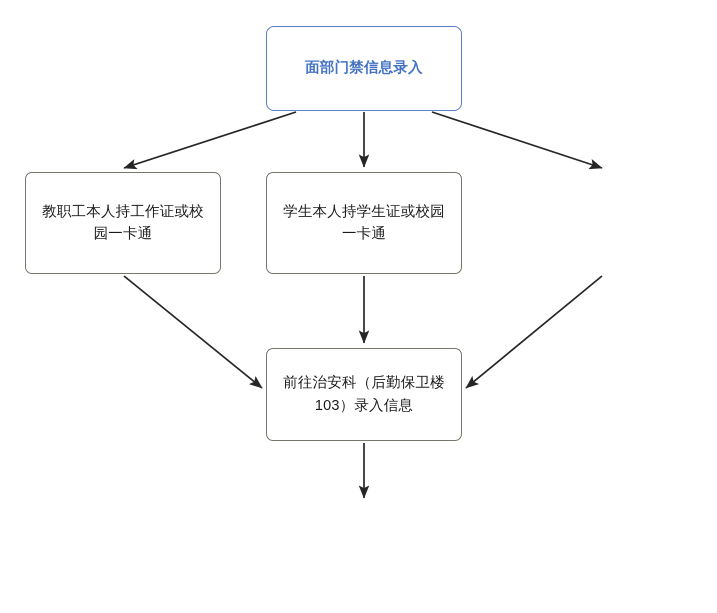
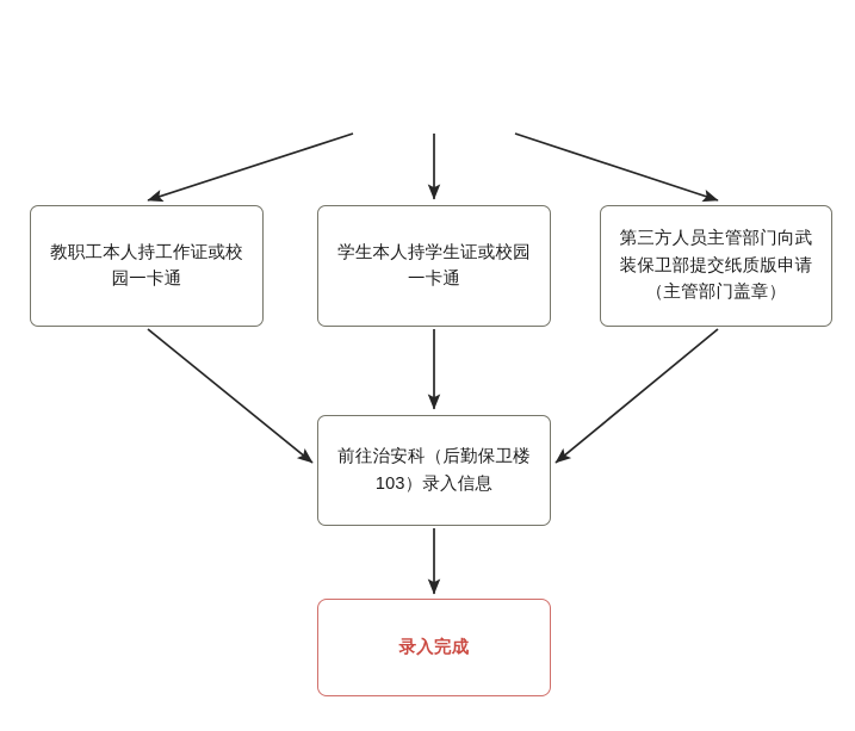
- 面部门禁信息录入
  教职工本人持工作证或校园一卡通
  学生本人持学生证或校园一卡通
+ 第三方人员主管部门向武装保卫部提交纸质版申请（主管部门盖章）
  前往治安科（后勤保卫楼103）录入信息
+ 录入完成
